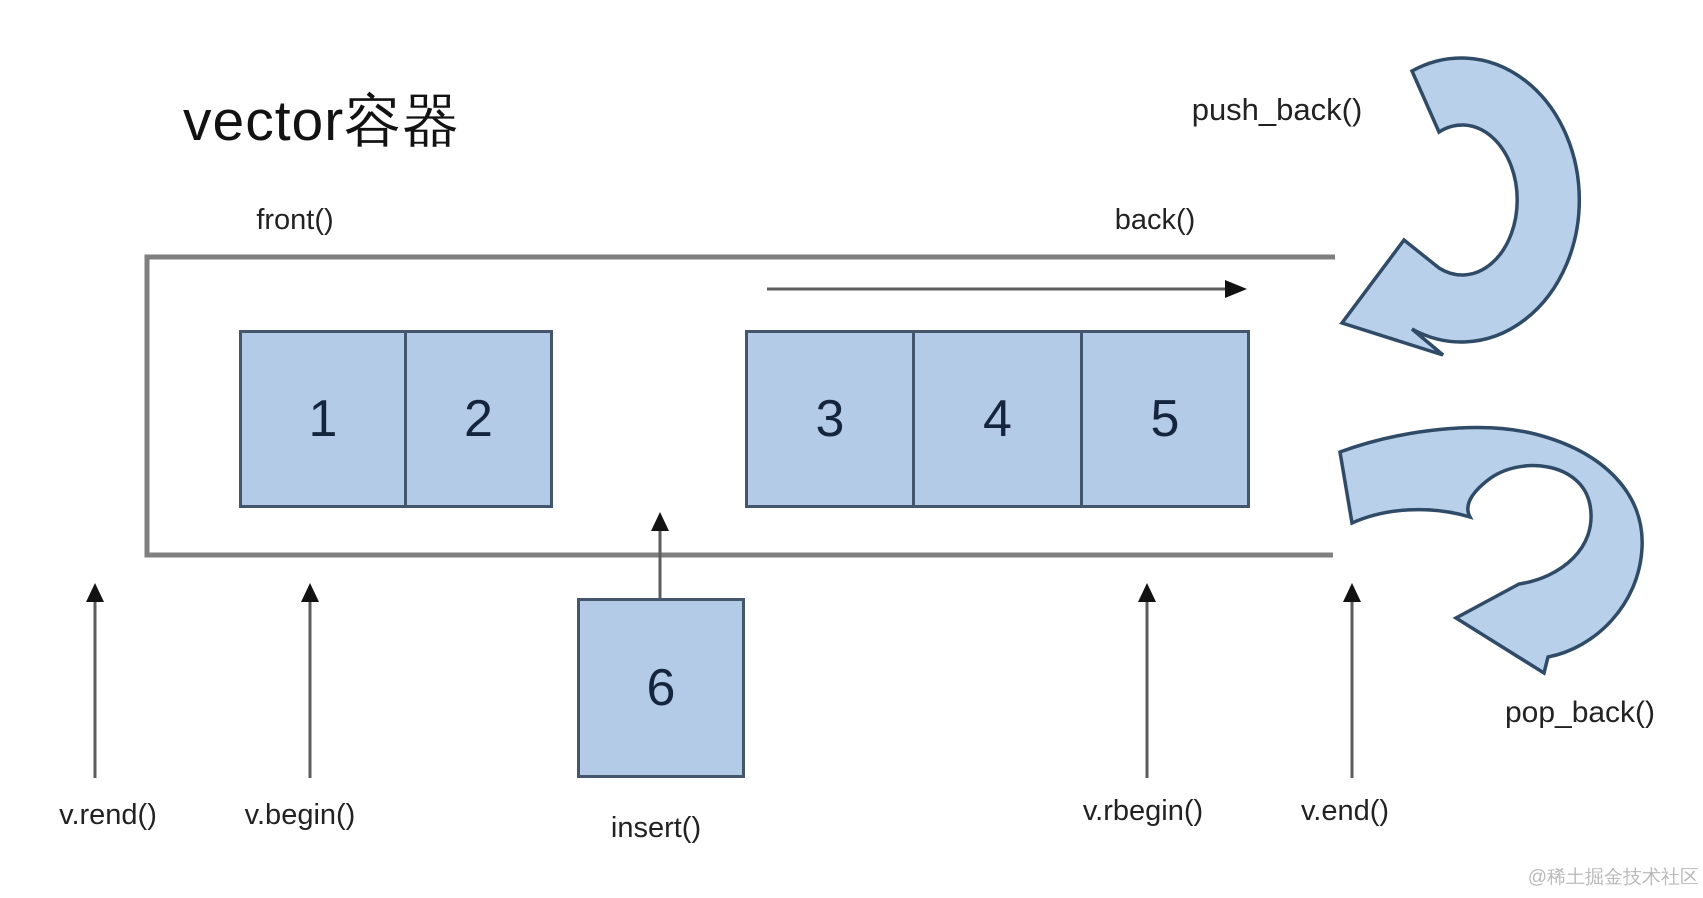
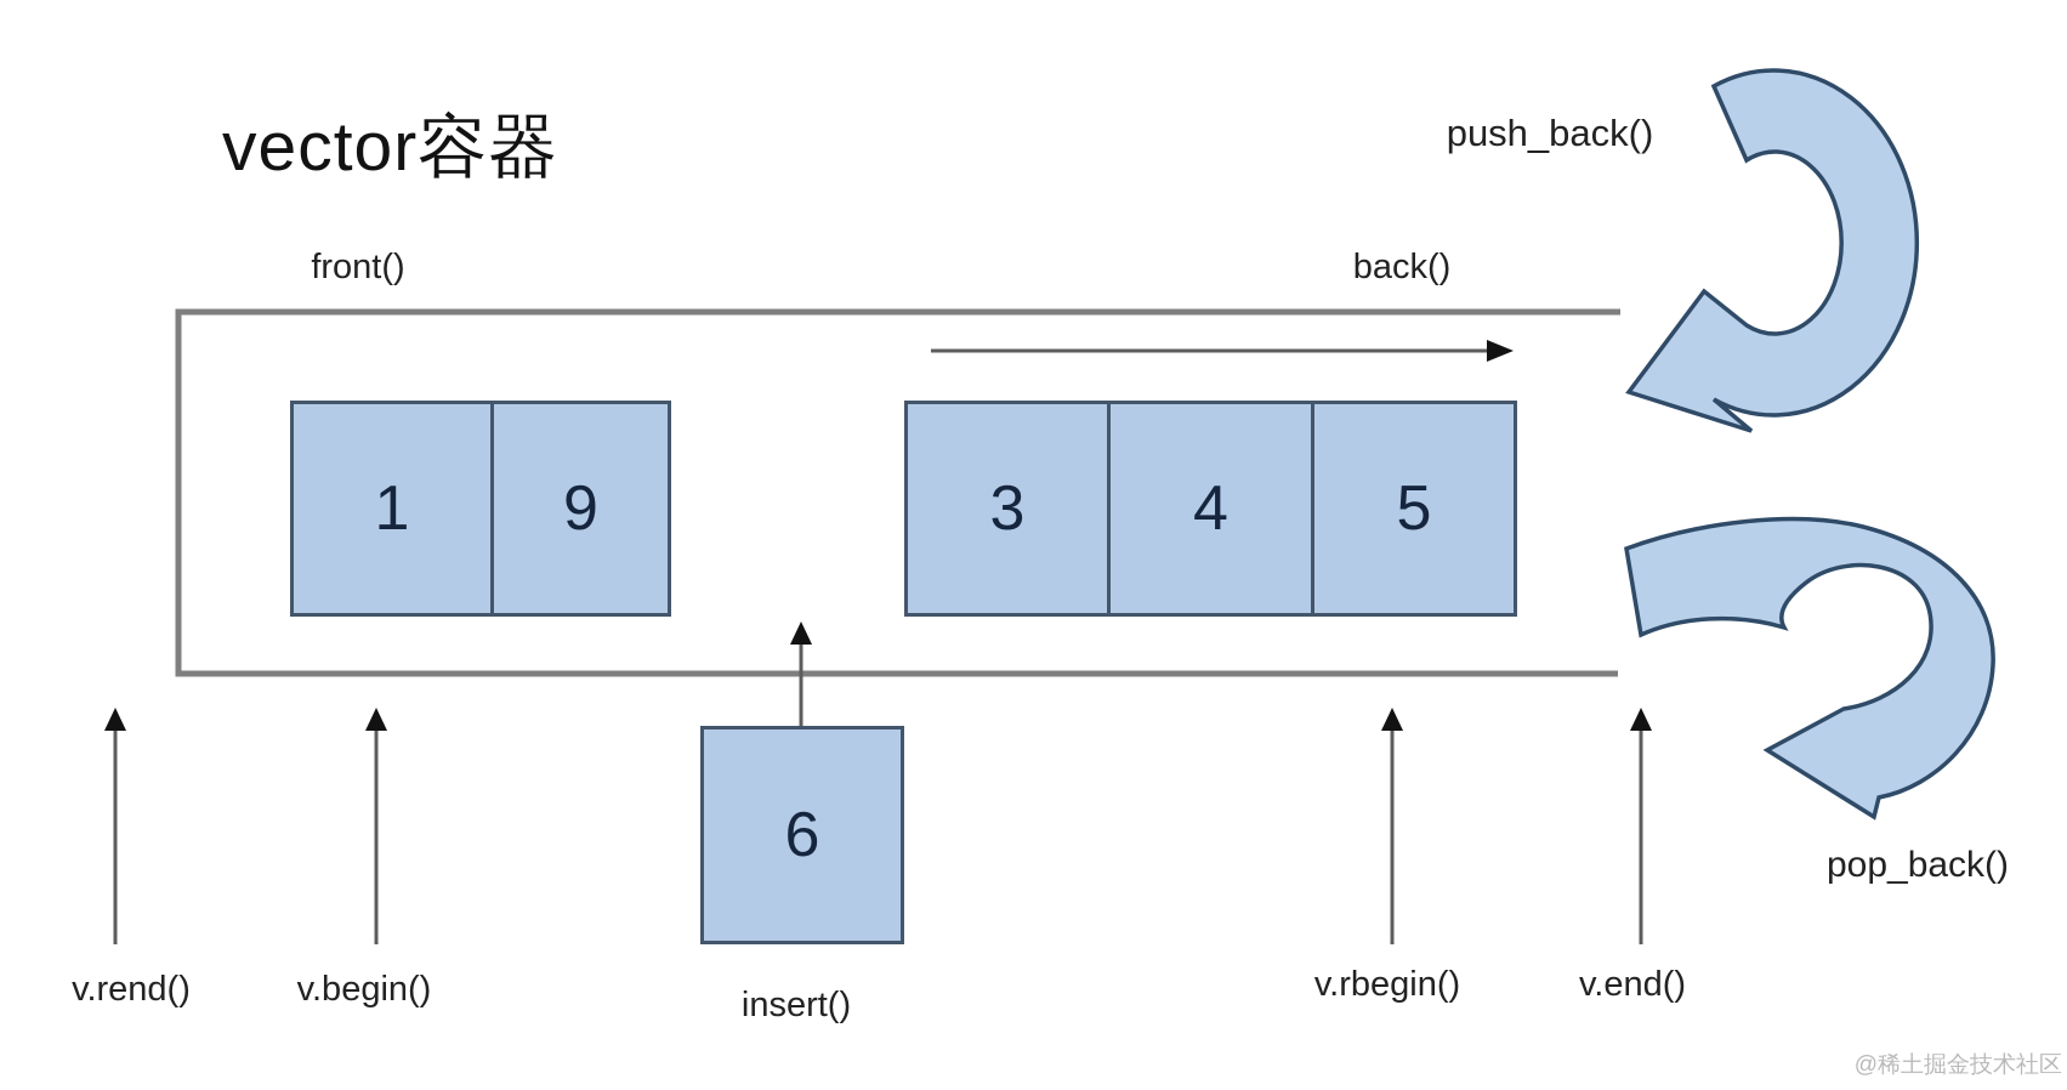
  vector容器
  front()
  back()
  push_back()
  pop_back()
  1
- 2
+ 9
  3
  4
  5
  6
  v.rend()
  v.begin()
  insert()
  v.rbegin()
  v.end()
  @稀土掘金技术社区
